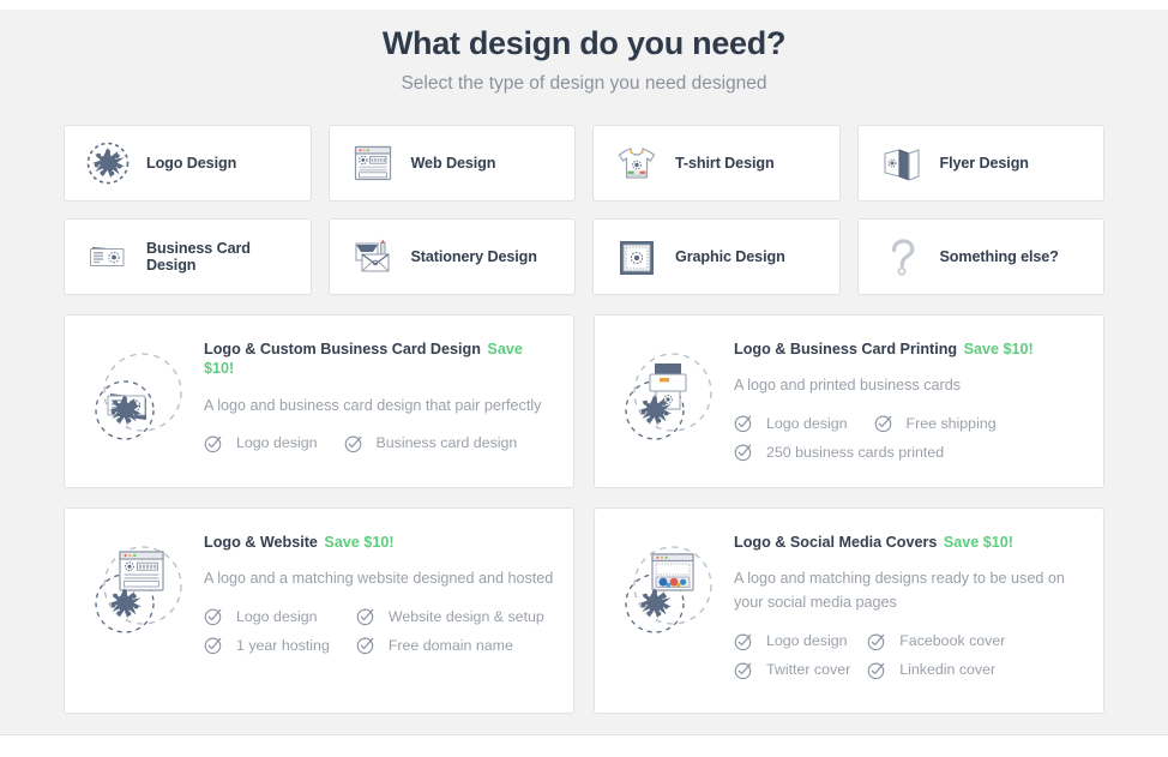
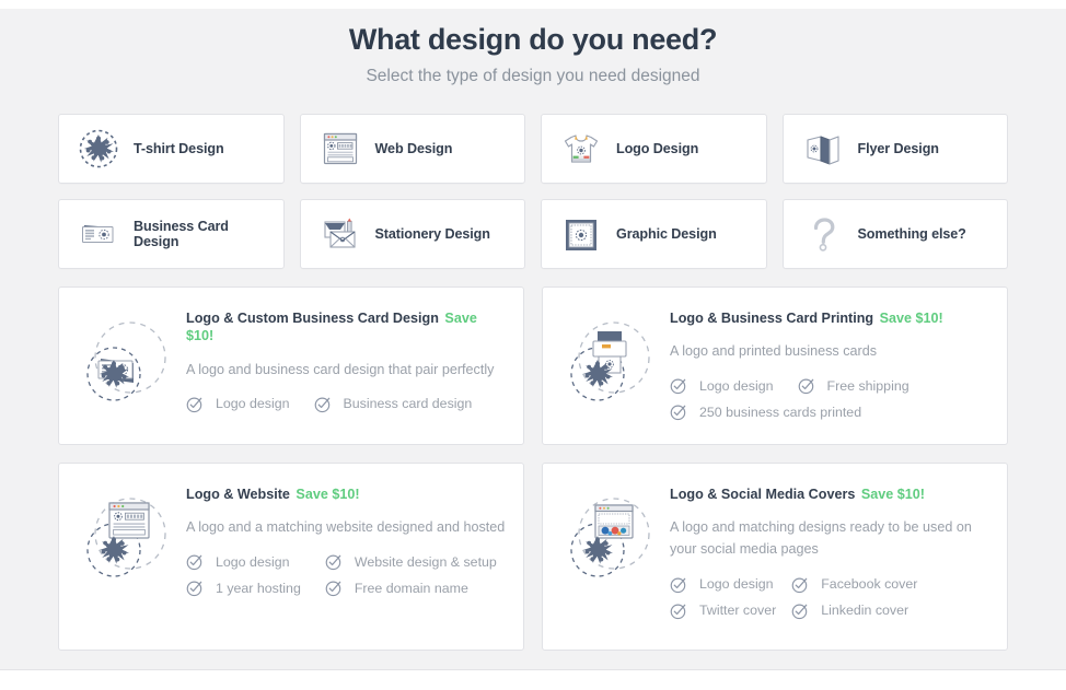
  What design do you need?
  Select the type of design you need designed
- Logo Design
+ T-shirt Design
  Web Design
- T-shirt Design
+ Logo Design
  Flyer Design
  Business Card Design
  Stationery Design
  Graphic Design
  Something else?
  Logo & Custom Business Card Design Save $10!
  A logo and business card design that pair perfectly
  Logo design
  Business card design
  Logo & Business Card Printing Save $10!
  A logo and printed business cards
  Logo design
  Free shipping
  250 business cards printed
  Logo & Website Save $10!
  A logo and a matching website designed and hosted
  Logo design
  Website design & setup
  1 year hosting
  Free domain name
  Logo & Social Media Covers Save $10!
  A logo and matching designs ready to be used on your social media pages
  Logo design
  Facebook cover
  Twitter cover
  Linkedin cover
